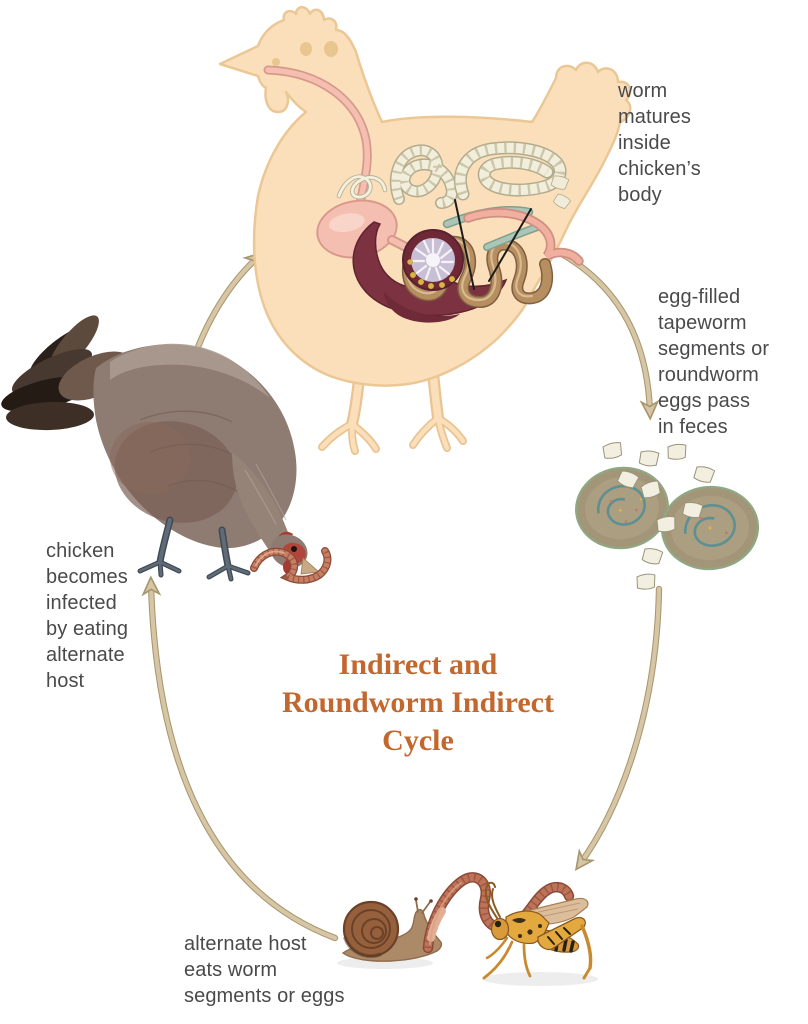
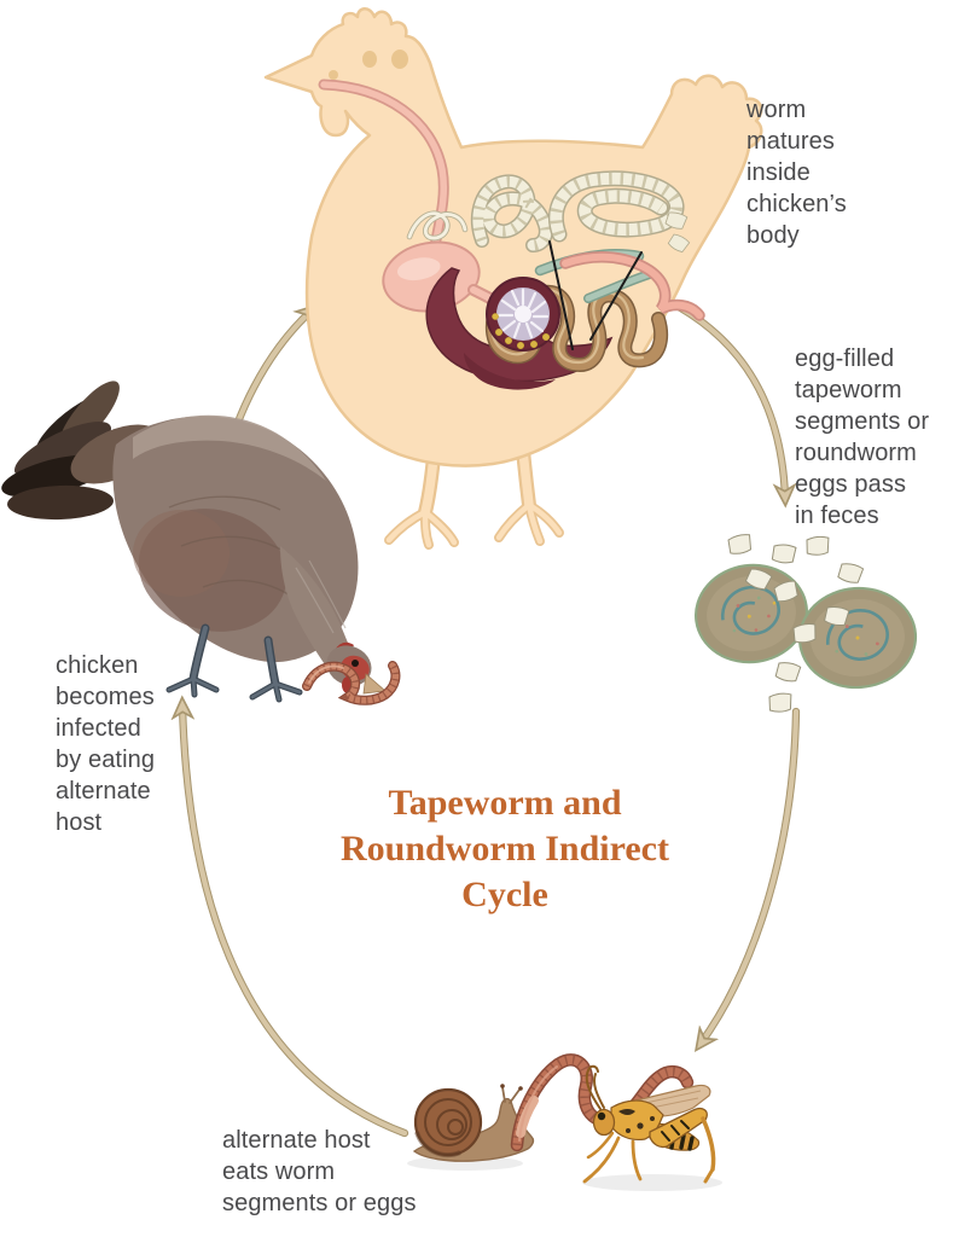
  worm
  matures
  inside
  chicken’s
  body
  egg-filled
  tapeworm
  segments or
  roundworm
  eggs pass
  in feces
  chicken
  becomes
  infected
  by eating
  alternate
  host
  alternate host
  eats worm
  segments or eggs
- Indirect and Roundworm Indirect Cycle
+ Tapeworm and Roundworm Indirect Cycle
